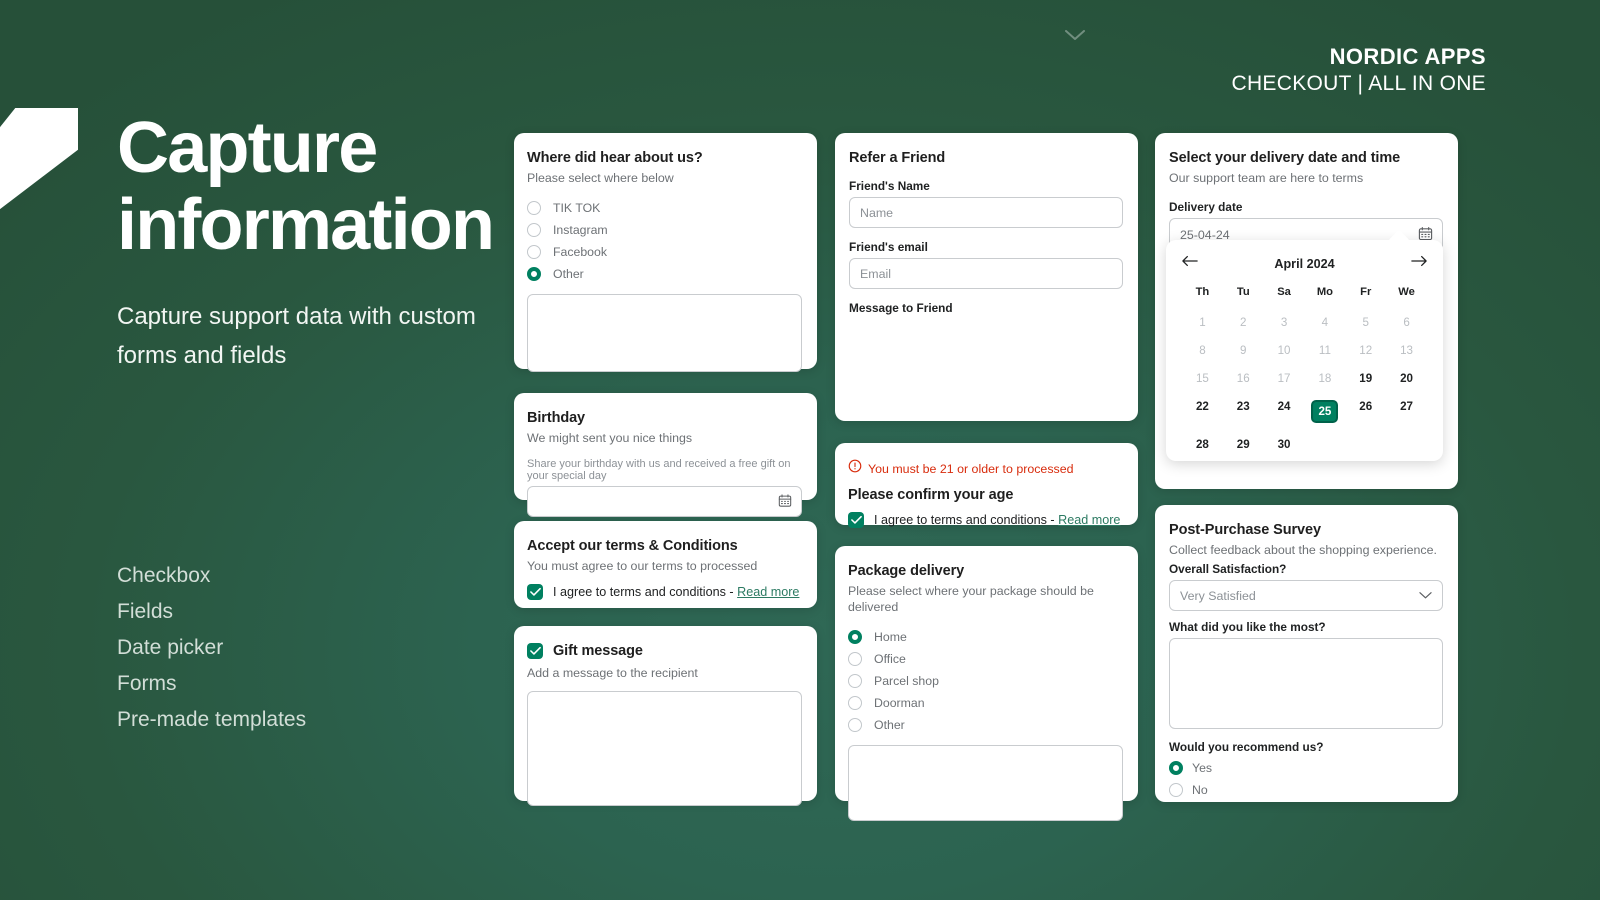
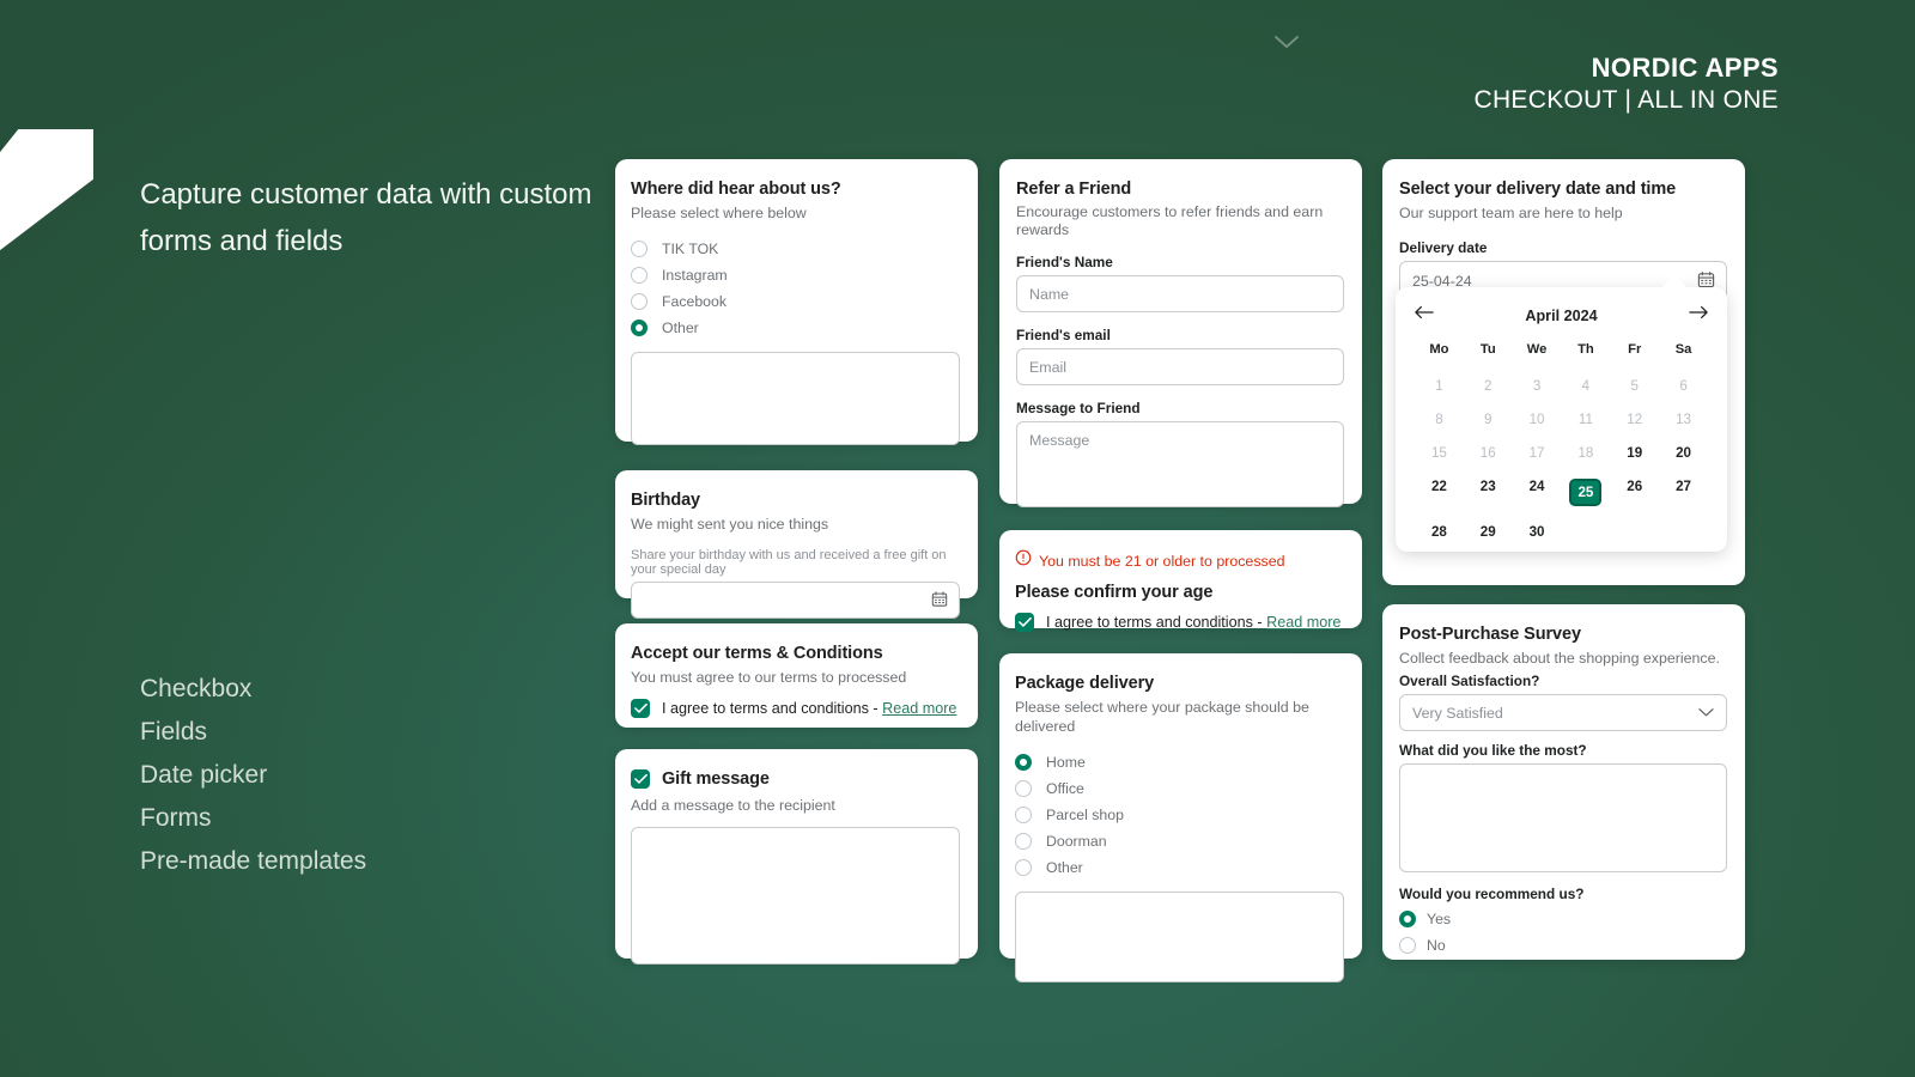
  NORDIC APPS
  CHECKOUT | ALL IN ONE
- Capture
- information
- Capture support data with custom forms and fields
+ Capture customer data with custom forms and fields
  Checkbox
  Fields
  Date picker
  Forms
  Pre-made templates
  Where did hear about us?
  Please select where below
  TIK TOK
  Instagram
  Facebook
  Other
  Birthday
  We might sent you nice things
  Share your birthday with us and received a free gift on your special day
  Accept our terms & Conditions
  You must agree to our terms to processed
  I agree to terms and conditions - Read more
  Gift message
  Add a message to the recipient
  Refer a Friend
+ Encourage customers to refer friends and earn rewards
  Friend's Name
  Name
  Friend's email
  Email
  Message to Friend
+ Message
  You must be 21 or older to processed
  Please confirm your age
  I agree to terms and conditions - Read more
  Package delivery
  Please select where your package should be delivered
  Home
  Office
  Parcel shop
  Doorman
  Other
  Select your delivery date and time
- Our support team are here to terms
+ Our support team are here to help
  Delivery date
  25-04-24
  April 2024
- Th
+ Mo
  Tu
- Sa
+ We
- Mo
+ Th
  Fr
- We
+ Sa
  1
  2
  3
  4
  5
  6
  8
  9
  10
  11
  12
  13
  15
  16
  17
  18
  19
  20
  22
  23
  24
  25
  26
  27
  28
  29
  30
  Post-Purchase Survey
  Collect feedback about the shopping experience.
  Overall Satisfaction?
  Very Satisfied
  What did you like the most?
  Would you recommend us?
  Yes
  No
